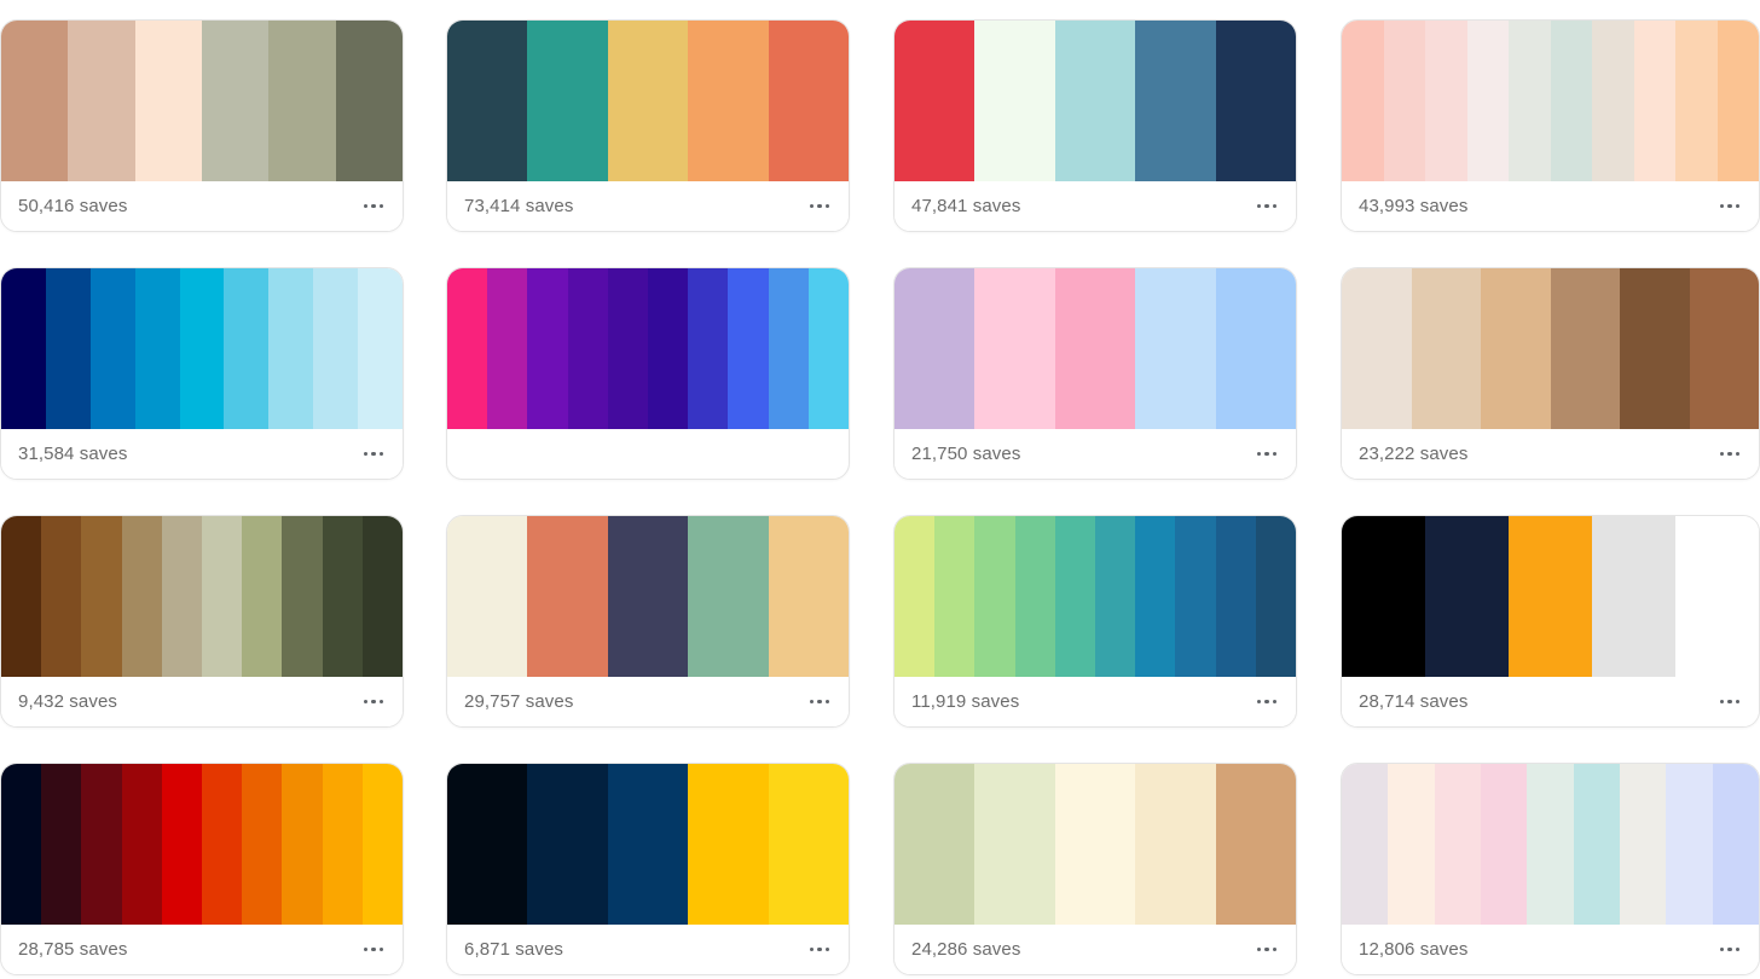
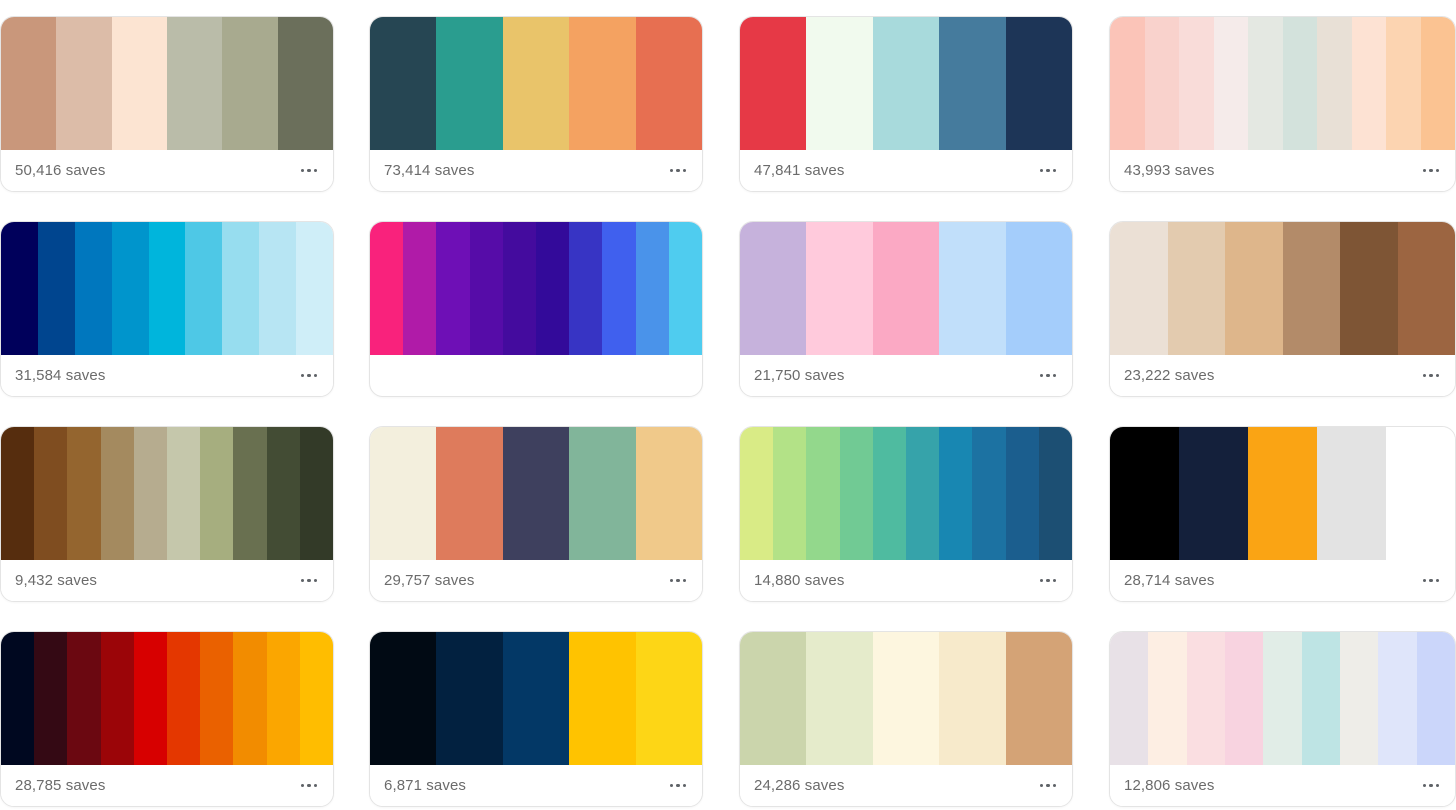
  50,416 saves
  73,414 saves
  47,841 saves
  43,993 saves
  31,584 saves
  21,750 saves
  23,222 saves
  9,432 saves
  29,757 saves
- 11,919 saves
+ 14,880 saves
  28,714 saves
  28,785 saves
  6,871 saves
  24,286 saves
  12,806 saves
